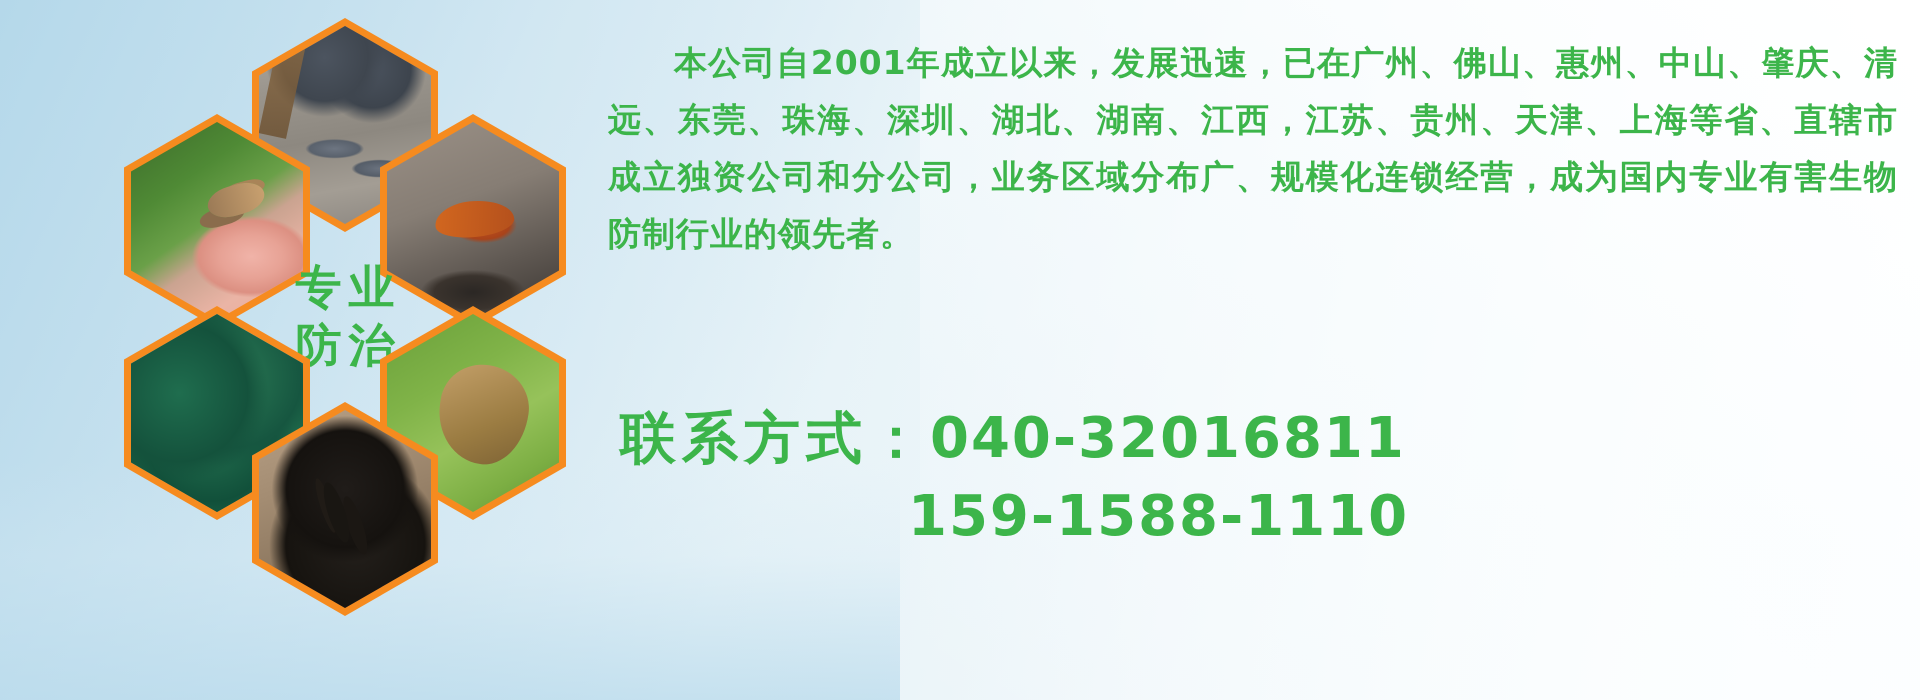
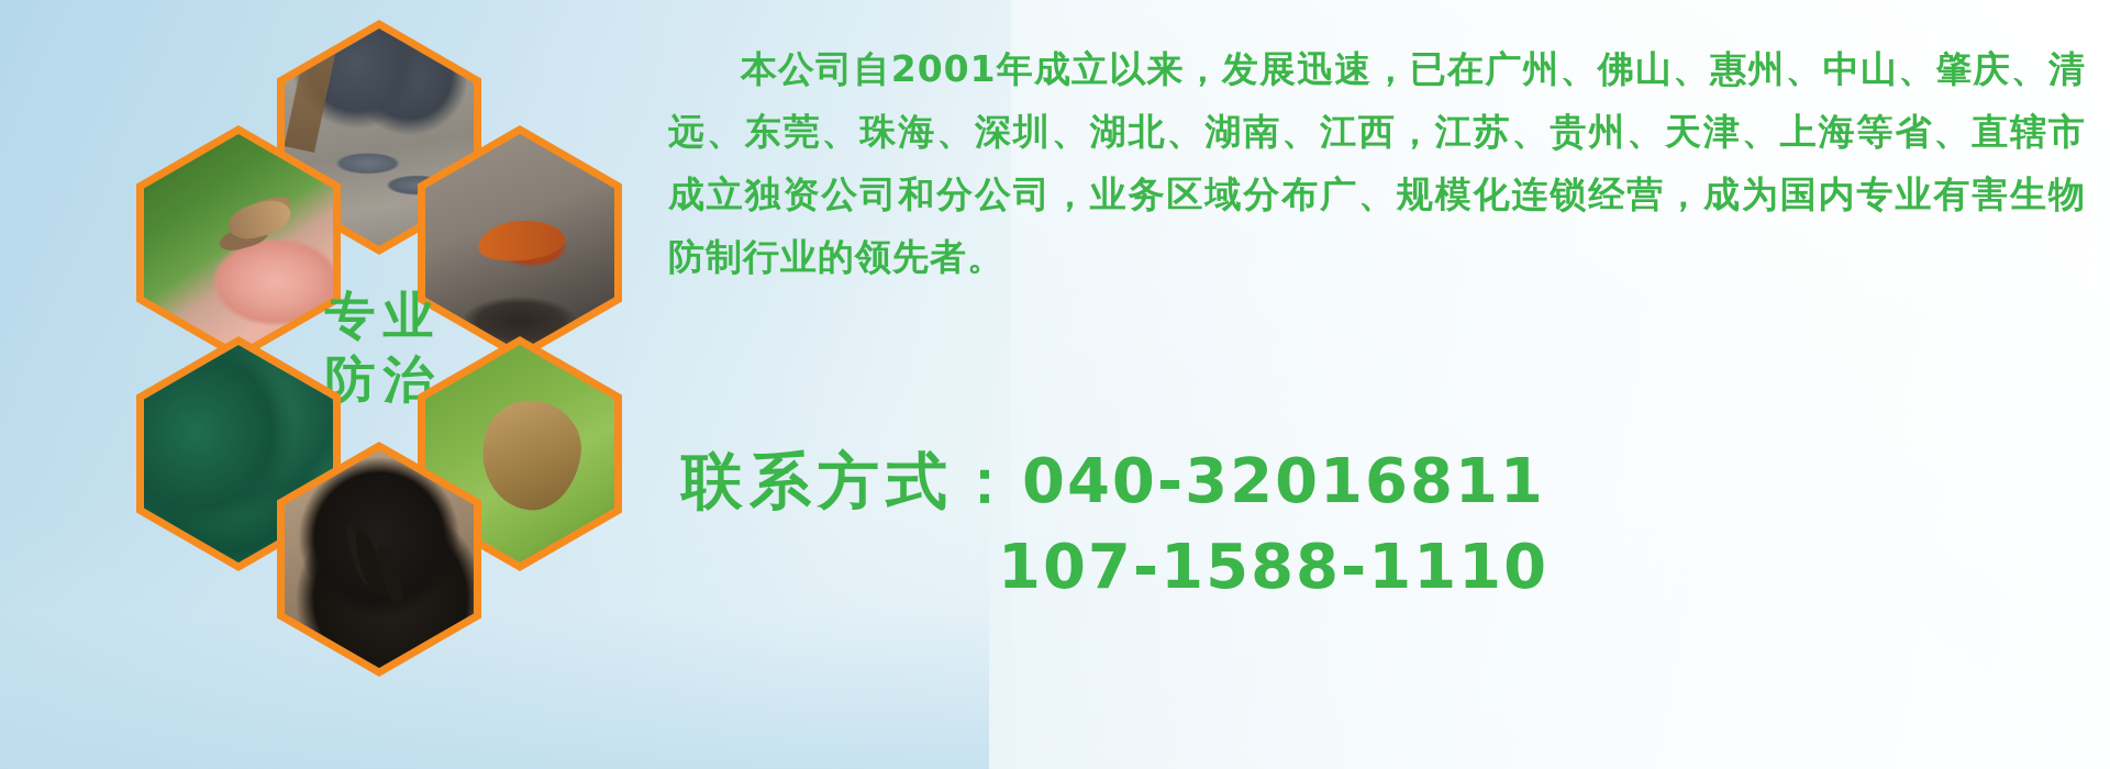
  专业
  防治
  本公司自2001年成立以来，发展迅速，已在广州、佛山、惠州、中山、肇庆、清远、东莞、珠海、深圳、湖北、湖南、江西，江苏、贵州、天津、上海等省、直辖市成立独资公司和分公司，业务区域分布广、规模化连锁经营，成为国内专业有害生物防制行业的领先者。
  联系方式：040-32016811
- 159-1588-1110
+ 107-1588-1110
